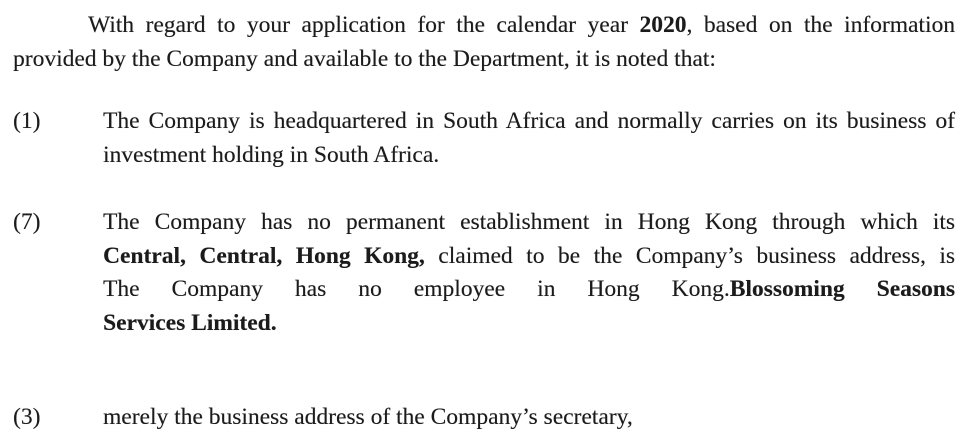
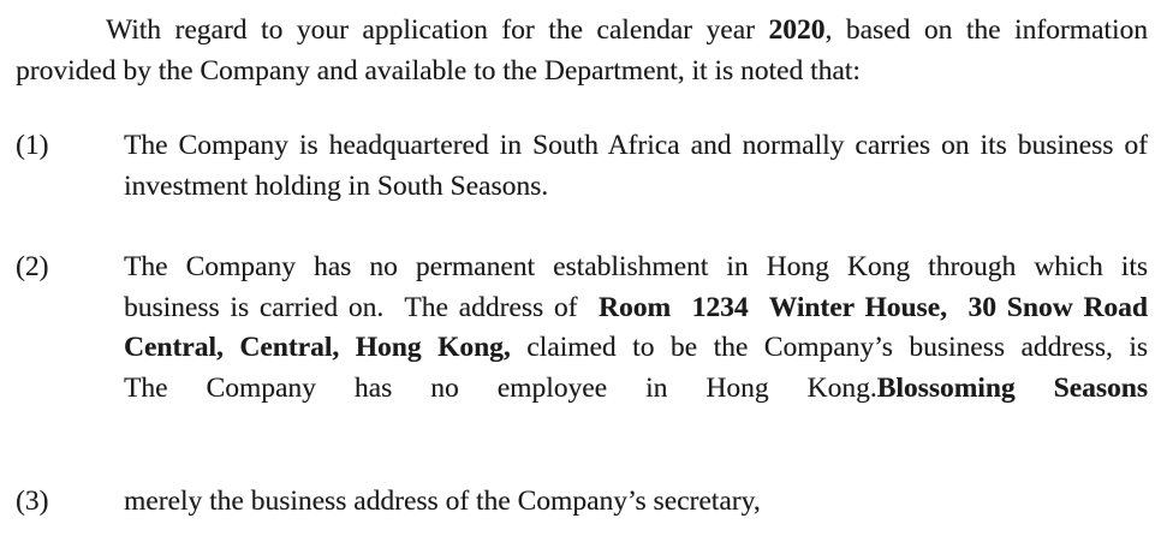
  With regard to your application for the calendar year 2020, based on the information
  provided by the Company and available to the Department, it is noted that:
  (1)
  The Company is headquartered in South Africa and normally carries on its business of
- investment holding in South Africa.
+ investment holding in South Seasons.
- (7)
+ (2)
  The Company has no permanent establishment in Hong Kong through which its
+ business is carried on. The address of Room 1234 Winter House, 30 Snow Road
  Central, Central, Hong Kong, claimed to be the Company’s business address, is
  The Company has no employee in Hong Kong.Blossoming Seasons
- Services Limited.
  (3)
  merely the business address of the Company’s secretary,
